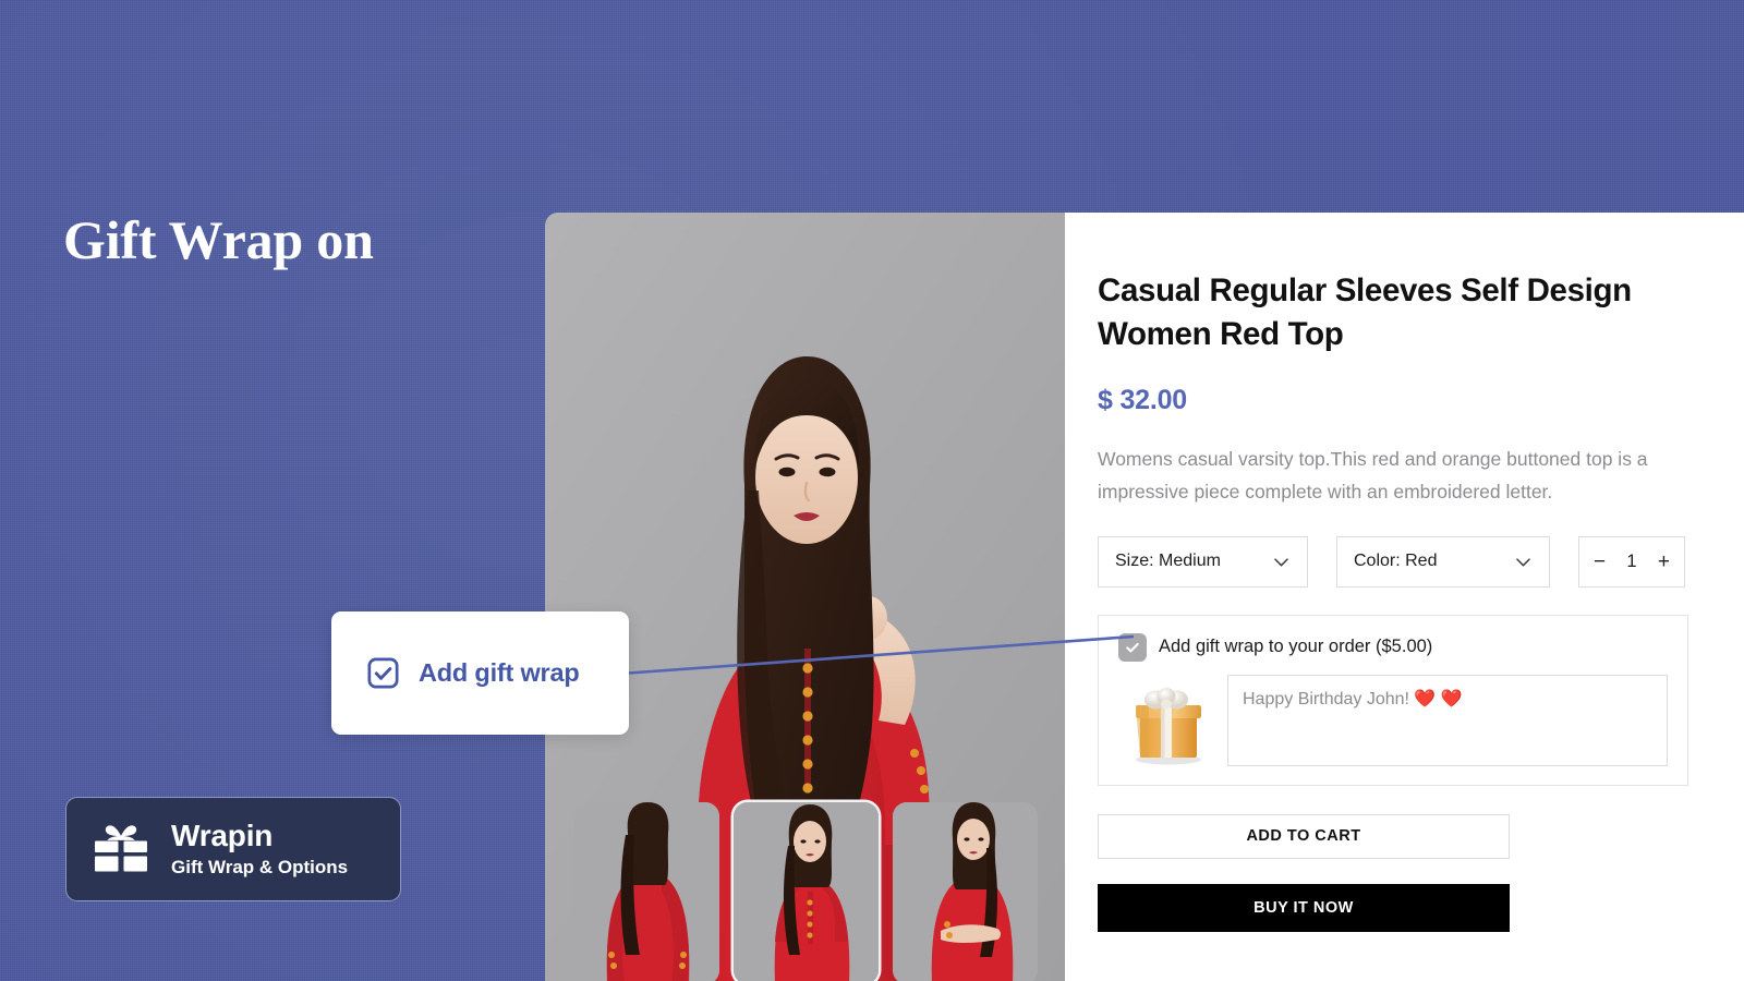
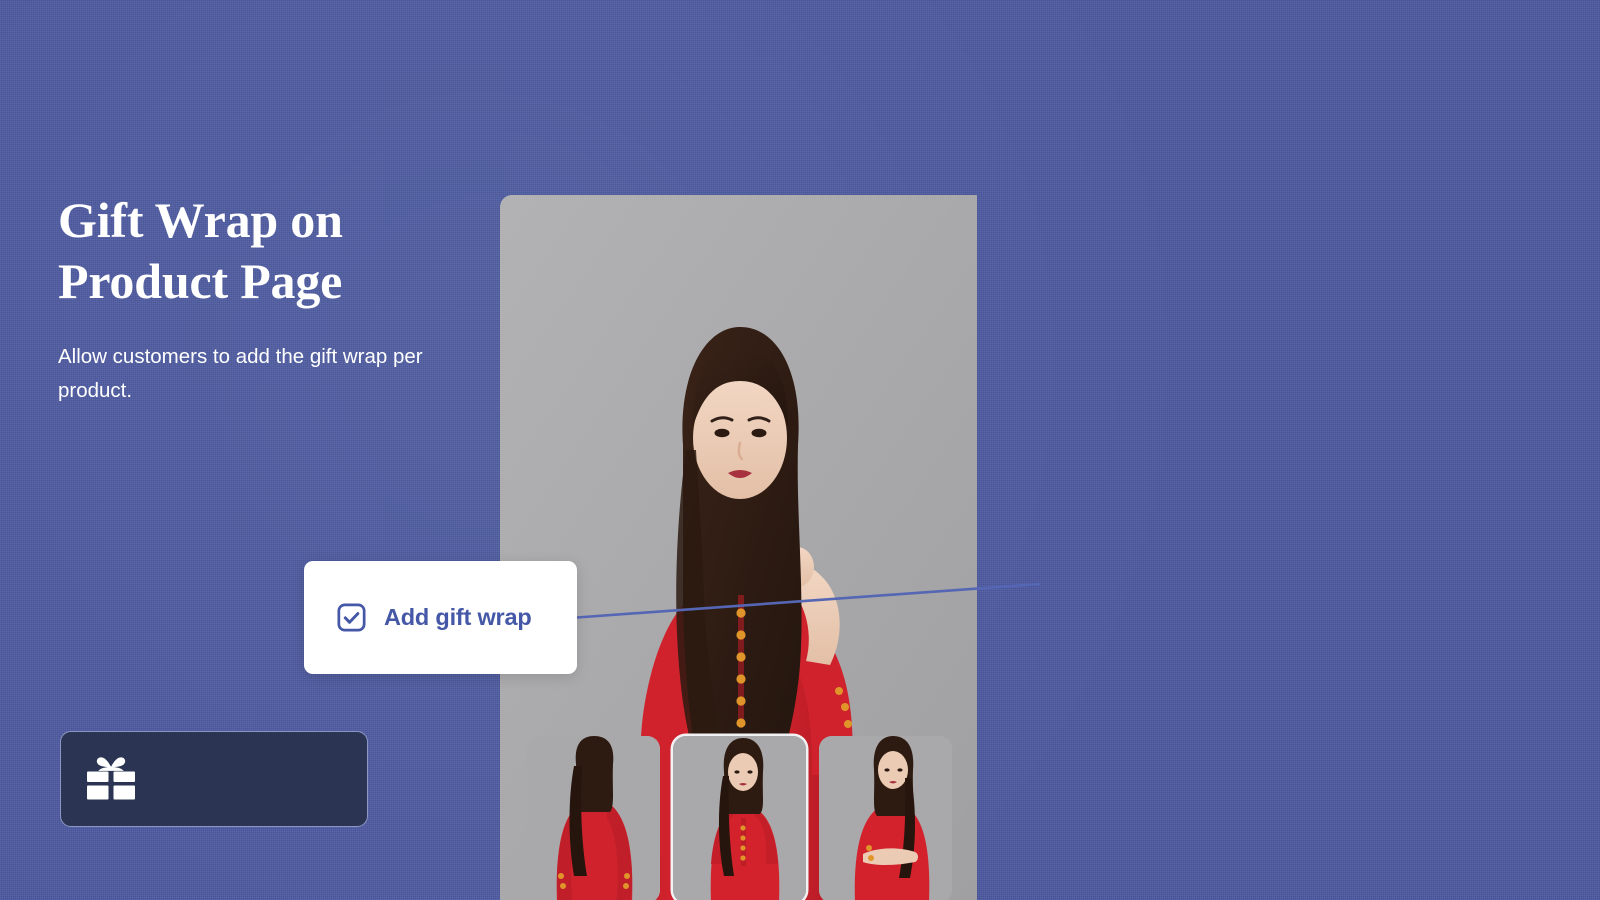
  Gift Wrap on
+ Product Page
+ Allow customers to add the gift wrap per product.
  Add gift wrap
- Wrapin
- Gift Wrap & Options
- Casual Regular Sleeves Self Design Women Red Top
- $ 32.00
- Womens casual varsity top.This red and orange buttoned top is a impressive piece complete with an embroidered letter.
- Size: Medium
- Color: Red
- −
- 1
- +
- Add gift wrap to your order ($5.00)
- Happy Birthday John! ❤️ ❤️
- ADD TO CART
- BUY IT NOW
